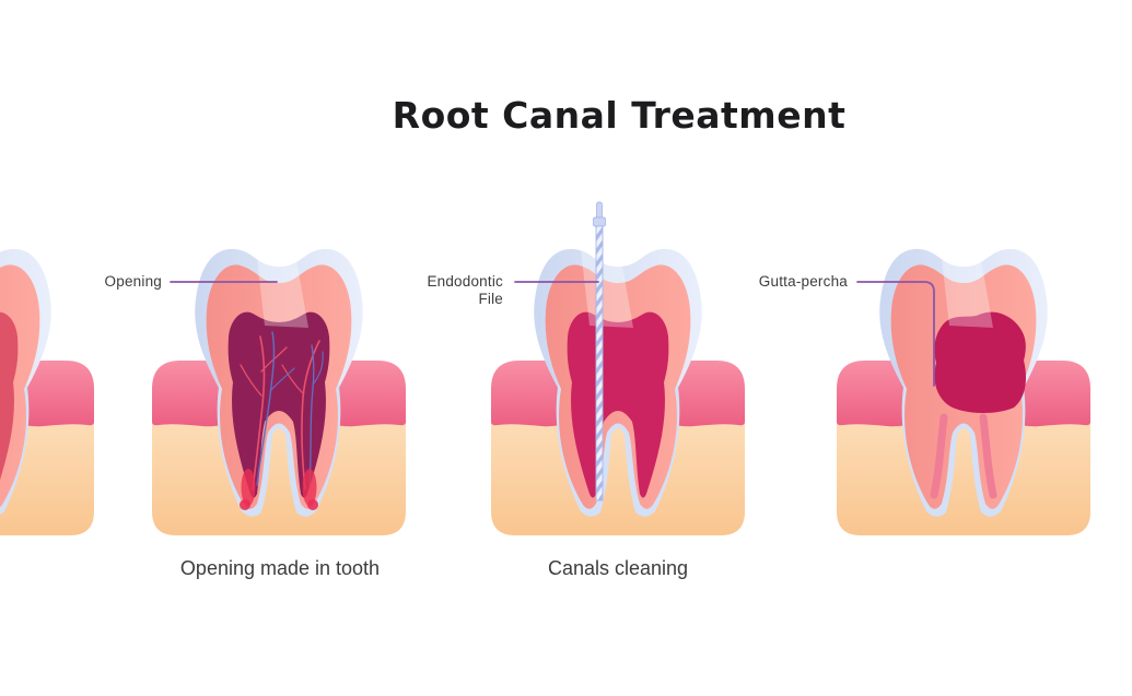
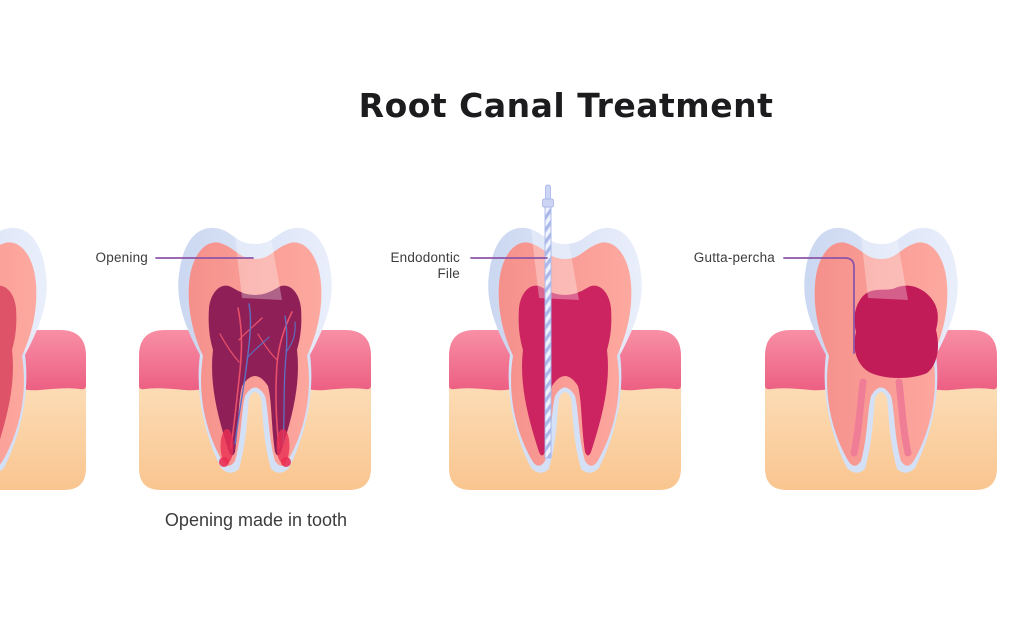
  Root Canal Treatment
  Opening
  Endodontic
  File
  Gutta-percha
  Opening made in tooth
- Canals cleaning
